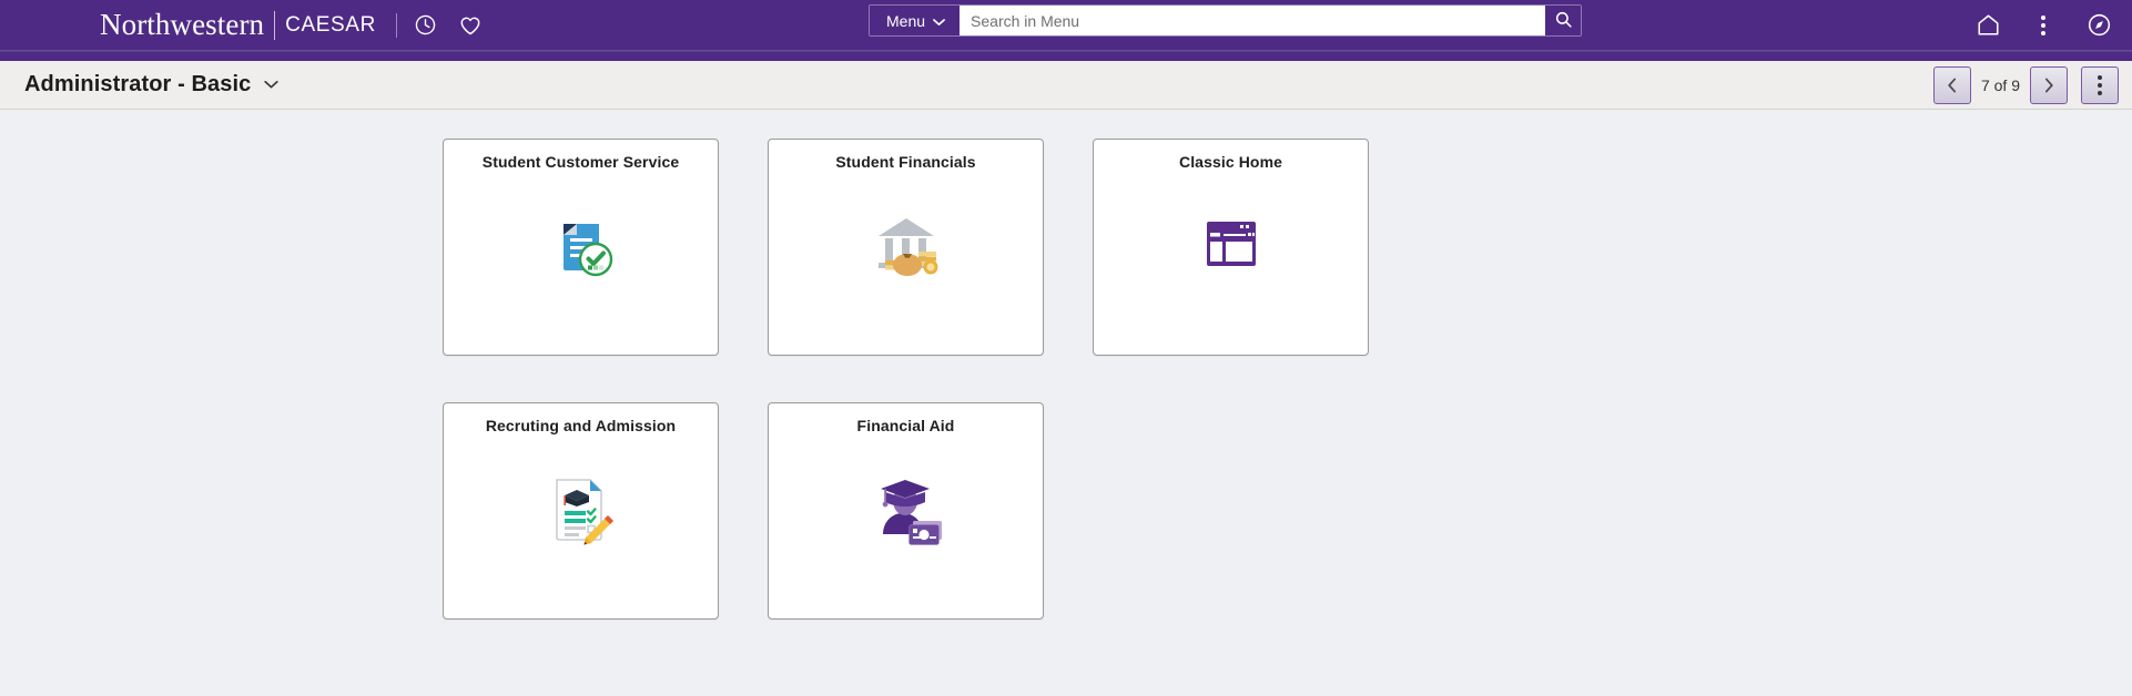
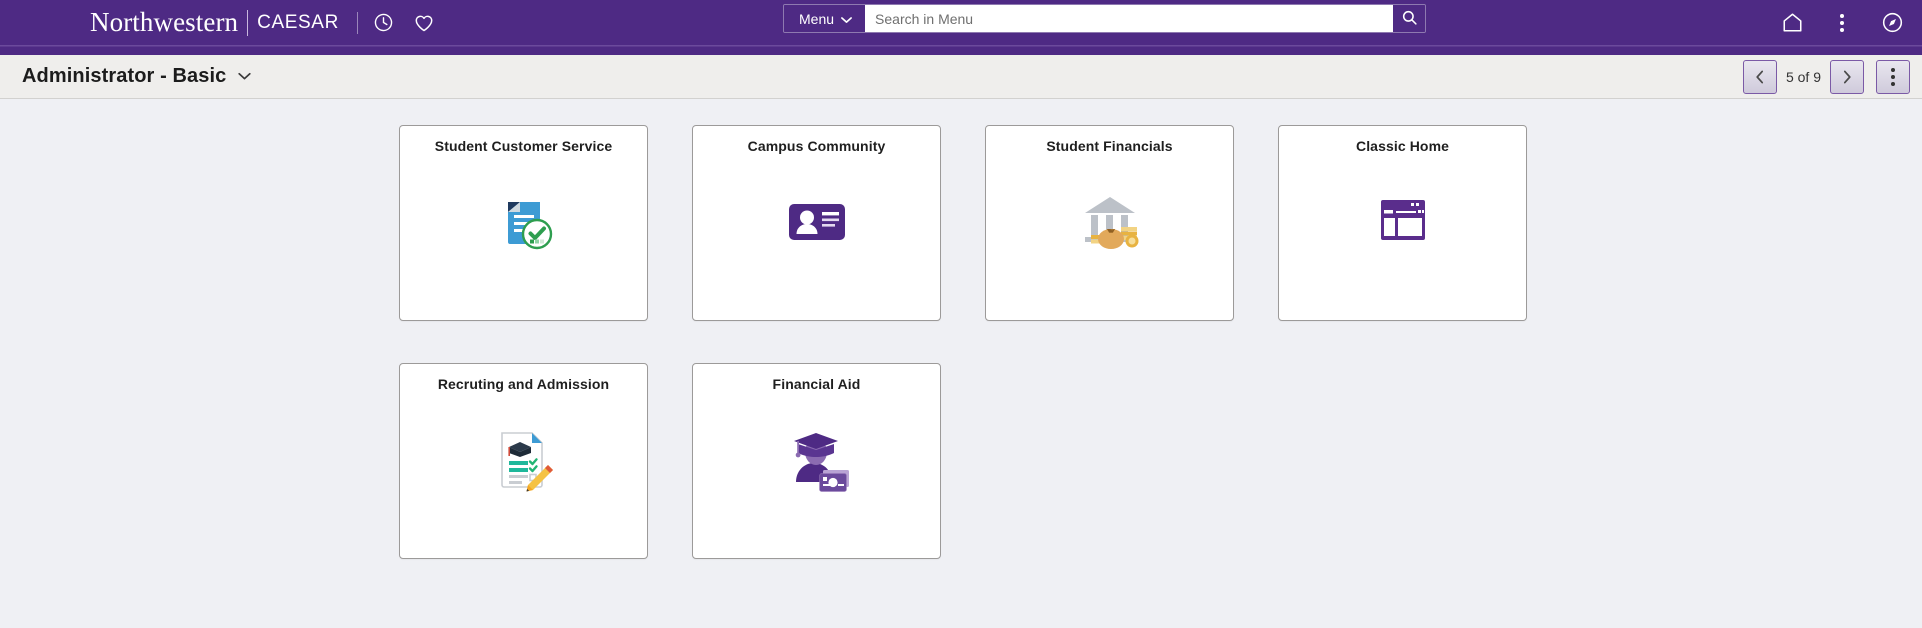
  Northwestern
  CAESAR
  Menu
  Search in Menu
  Administrator - Basic
- 7 of 9
+ 5 of 9
  Student Customer Service
+ Campus Community
  Student Financials
  Classic Home
  Recruting and Admission
  Financial Aid
